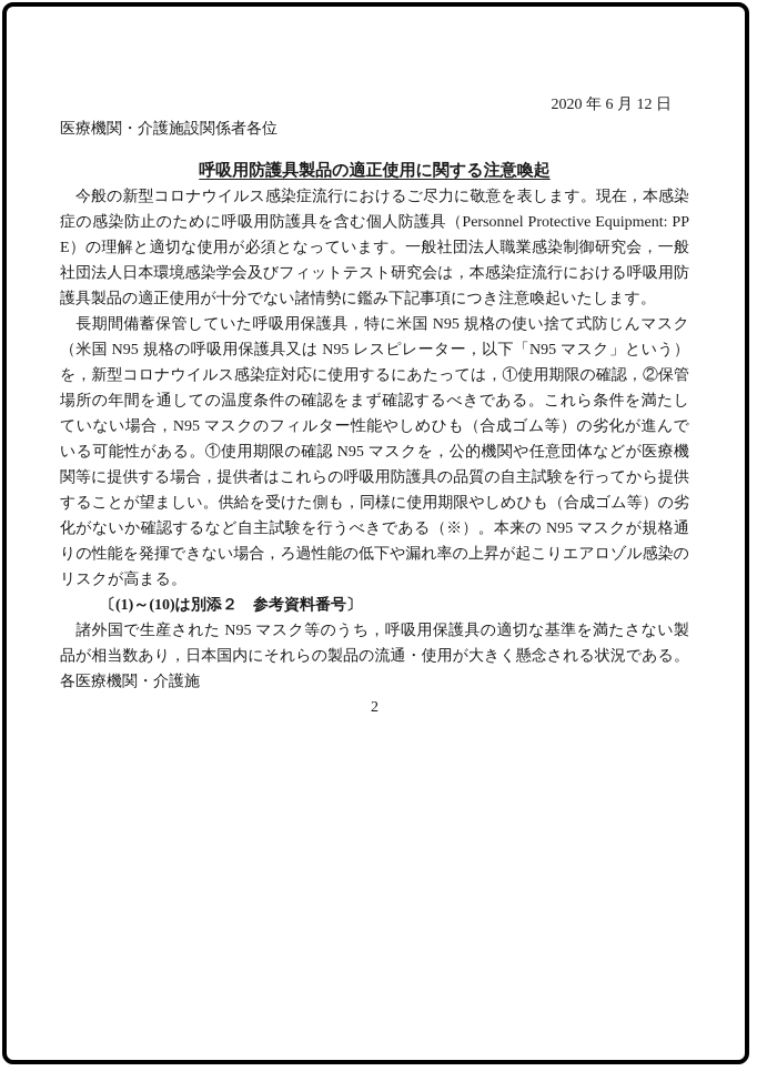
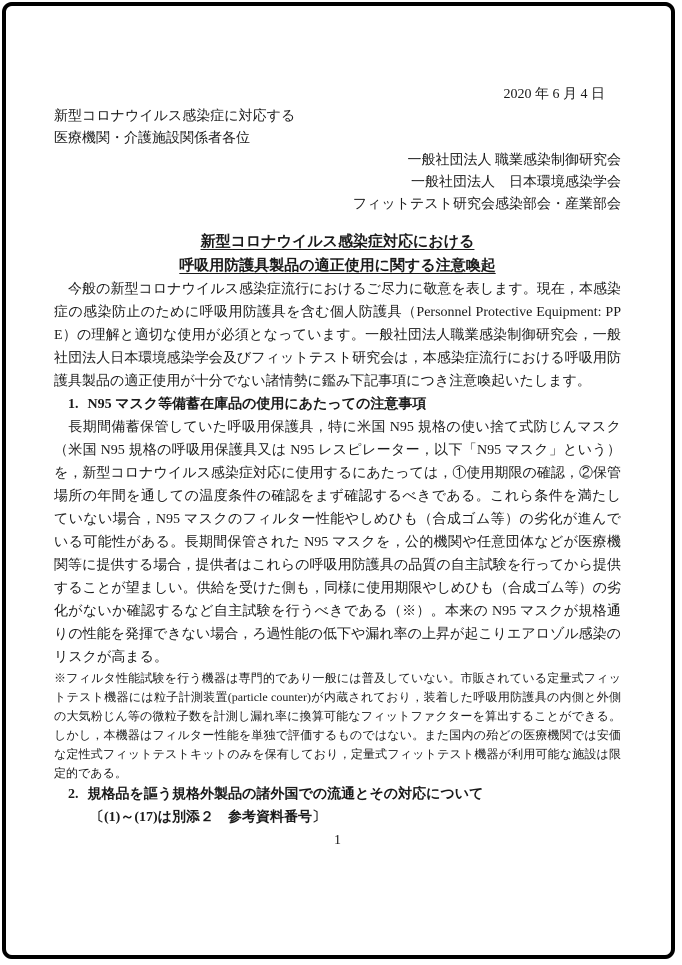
- 2020 年 6 月 12 日
+ 2020 年 6 月 4 日
+ 新型コロナウイルス感染症に対応する
  医療機関・介護施設関係者各位
+ 一般社団法人 職業感染制御研究会
+ 一般社団法人 日本環境感染学会
+ フィットテスト研究会感染部会・産業部会
+ 新型コロナウイルス感染症対応における
  呼吸用防護具製品の適正使用に関する注意喚起
  今般の新型コロナウイルス感染症流行におけるご尽力に敬意を表します。現在，本感染症の感染防止のために呼吸用防護具を含む個人防護具（Personnel Protective Equipment: PPE）の理解と適切な使用が必須となっています。一般社団法人職業感染制御研究会，一般社団法人日本環境感染学会及びフィットテスト研究会は，本感染症流行における呼吸用防護具製品の適正使用が十分でない諸情勢に鑑み下記事項につき注意喚起いたします。
+ 1. N95 マスク等備蓄在庫品の使用にあたっての注意事項
- 長期間備蓄保管していた呼吸用保護具，特に米国 N95 規格の使い捨て式防じんマスク（米国 N95 規格の呼吸用保護具又は N95 レスピレーター，以下「N95 マスク」という）を，新型コロナウイルス感染症対応に使用するにあたっては，①使用期限の確認，②保管場所の年間を通しての温度条件の確認をまず確認するべきである。これら条件を満たしていない場合，N95 マスクのフィルター性能やしめひも（合成ゴム等）の劣化が進んでいる可能性がある。①使用期限の確認 N95 マスクを，公的機関や任意団体などが医療機関等に提供する場合，提供者はこれらの呼吸用防護具の品質の自主試験を行ってから提供することが望ましい。供給を受けた側も，同様に使用期限やしめひも（合成ゴム等）の劣化がないか確認するなど自主試験を行うべきである（※）。本来の N95 マスクが規格通りの性能を発揮できない場合，ろ過性能の低下や漏れ率の上昇が起こりエアロゾル感染のリスクが高まる。
+ 長期間備蓄保管していた呼吸用保護具，特に米国 N95 規格の使い捨て式防じんマスク（米国 N95 規格の呼吸用保護具又は N95 レスピレーター，以下「N95 マスク」という）を，新型コロナウイルス感染症対応に使用するにあたっては，①使用期限の確認，②保管場所の年間を通しての温度条件の確認をまず確認するべきである。これら条件を満たしていない場合，N95 マスクのフィルター性能やしめひも（合成ゴム等）の劣化が進んでいる可能性がある。長期間保管された N95 マスクを，公的機関や任意団体などが医療機関等に提供する場合，提供者はこれらの呼吸用防護具の品質の自主試験を行ってから提供することが望ましい。供給を受けた側も，同様に使用期限やしめひも（合成ゴム等）の劣化がないか確認するなど自主試験を行うべきである（※）。本来の N95 マスクが規格通りの性能を発揮できない場合，ろ過性能の低下や漏れ率の上昇が起こりエアロゾル感染のリスクが高まる。
+ ※フィルタ性能試験を行う機器は専門的であり一般には普及していない。市販されている定量式フィットテスト機器には粒子計測装置(particle counter)が内蔵されており，装着した呼吸用防護具の内側と外側の大気粉じん等の微粒子数を計測し漏れ率に換算可能なフィットファクターを算出することができる。しかし，本機器はフィルター性能を単独で評価するものではない。また国内の殆どの医療機関では安価な定性式フィットテストキットのみを保有しており，定量式フィットテスト機器が利用可能な施設は限定的である。
+ 2. 規格品を謳う規格外製品の諸外国での流通とその対応について
- 〔(1)～(10)は別添２ 参考資料番号〕
+ 〔(1)～(17)は別添２ 参考資料番号〕
- 諸外国で生産された N95 マスク等のうち，呼吸用保護具の適切な基準を満たさない製品が相当数あり，日本国内にそれらの製品の流通・使用が大きく懸念される状況である。各医療機関・介護施
- 2
+ 1
